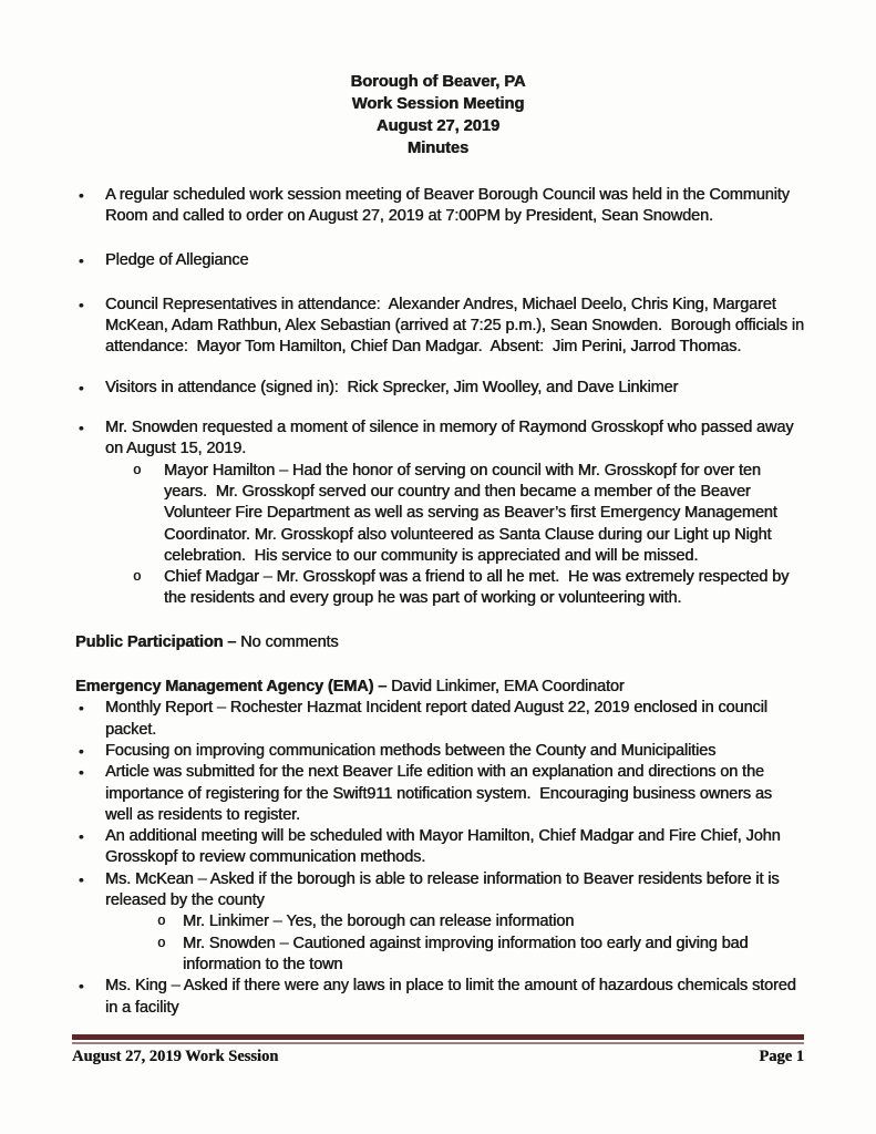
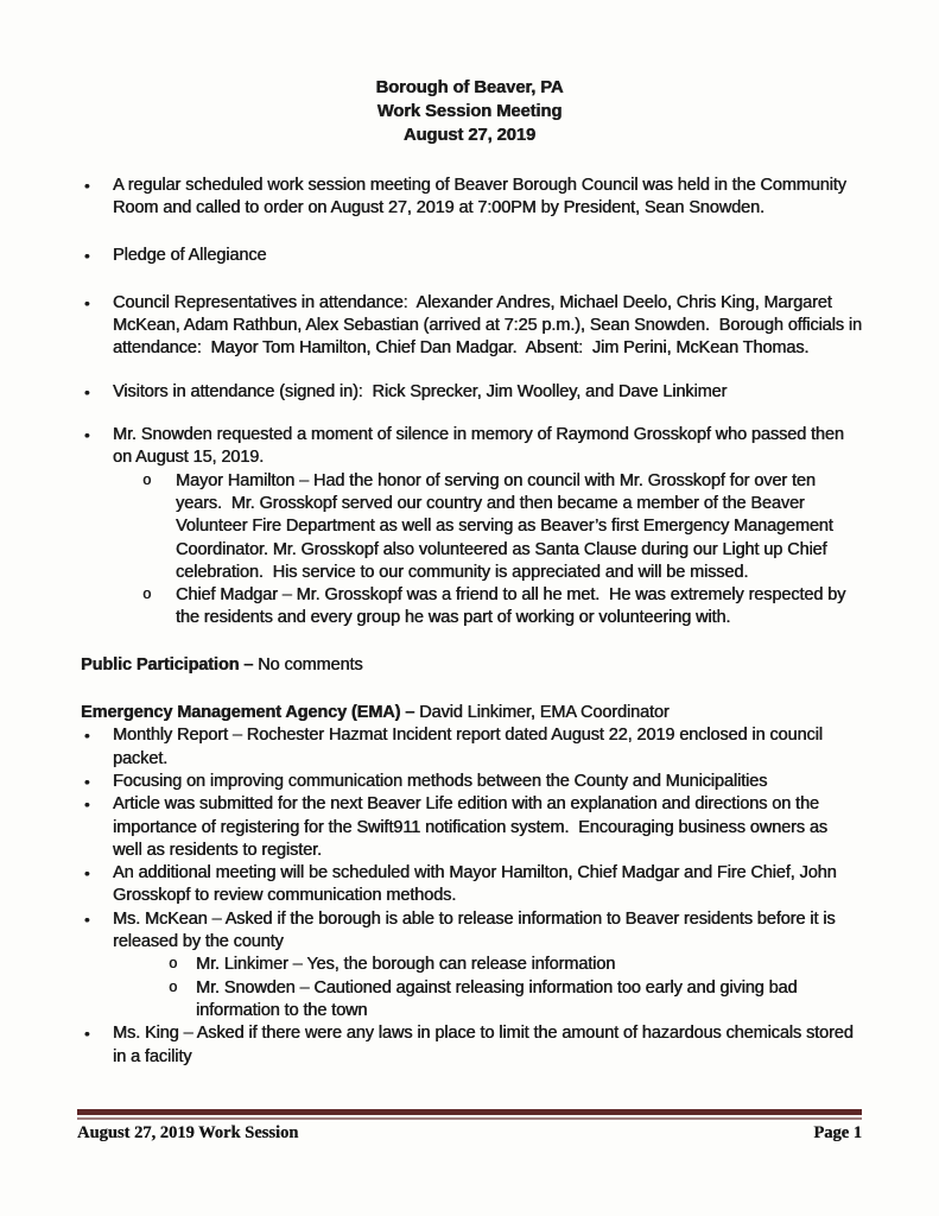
  Borough of Beaver, PA
  Work Session Meeting
  August 27, 2019
- Minutes
  •
  A regular scheduled work session meeting of Beaver Borough Council was held in the Community
  Room and called to order on August 27, 2019 at 7:00PM by President, Sean Snowden.
  •
  Pledge of Allegiance
  •
  Council Representatives in attendance: Alexander Andres, Michael Deelo, Chris King, Margaret
  McKean, Adam Rathbun, Alex Sebastian (arrived at 7:25 p.m.), Sean Snowden. Borough officials in
- attendance: Mayor Tom Hamilton, Chief Dan Madgar. Absent: Jim Perini, Jarrod Thomas.
+ attendance: Mayor Tom Hamilton, Chief Dan Madgar. Absent: Jim Perini, McKean Thomas.
  •
  Visitors in attendance (signed in): Rick Sprecker, Jim Woolley, and Dave Linkimer
  •
- Mr. Snowden requested a moment of silence in memory of Raymond Grosskopf who passed away
+ Mr. Snowden requested a moment of silence in memory of Raymond Grosskopf who passed then
  on August 15, 2019.
  o
  Mayor Hamilton – Had the honor of serving on council with Mr. Grosskopf for over ten
  years. Mr. Grosskopf served our country and then became a member of the Beaver
  Volunteer Fire Department as well as serving as Beaver’s first Emergency Management
- Coordinator. Mr. Grosskopf also volunteered as Santa Clause during our Light up Night
+ Coordinator. Mr. Grosskopf also volunteered as Santa Clause during our Light up Chief
  celebration. His service to our community is appreciated and will be missed.
  o
  Chief Madgar – Mr. Grosskopf was a friend to all he met. He was extremely respected by
  the residents and every group he was part of working or volunteering with.
  Public Participation – No comments
  Emergency Management Agency (EMA) – David Linkimer, EMA Coordinator
  •
  Monthly Report – Rochester Hazmat Incident report dated August 22, 2019 enclosed in council
  packet.
  •
  Focusing on improving communication methods between the County and Municipalities
  •
  Article was submitted for the next Beaver Life edition with an explanation and directions on the
  importance of registering for the Swift911 notification system. Encouraging business owners as
  well as residents to register.
  •
  An additional meeting will be scheduled with Mayor Hamilton, Chief Madgar and Fire Chief, John
  Grosskopf to review communication methods.
  •
  Ms. McKean – Asked if the borough is able to release information to Beaver residents before it is
  released by the county
  o
  Mr. Linkimer – Yes, the borough can release information
  o
- Mr. Snowden – Cautioned against improving information too early and giving bad
+ Mr. Snowden – Cautioned against releasing information too early and giving bad
  information to the town
  •
  Ms. King – Asked if there were any laws in place to limit the amount of hazardous chemicals stored
  in a facility
  August 27, 2019 Work Session
  Page 1
